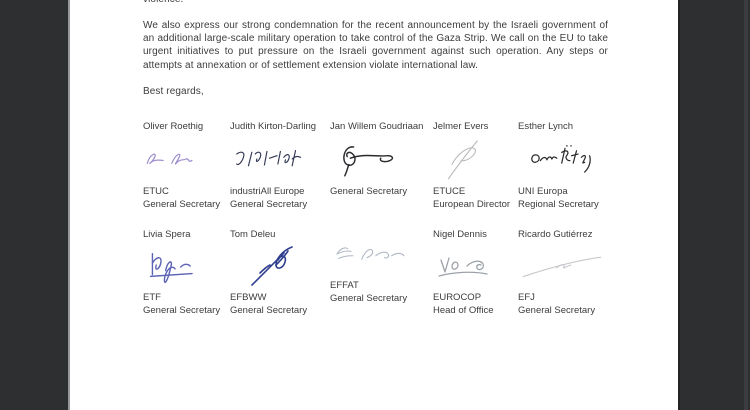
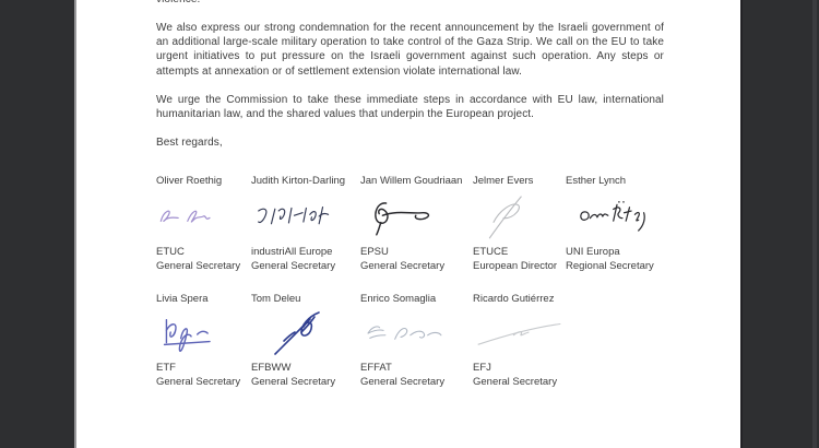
  We also express our strong condemnation for the recent announcement by the Israeli government of an additional large-scale military operation to take control of the Gaza Strip. We call on the EU to take urgent initiatives to put pressure on the Israeli government against such operation. Any steps or attempts at annexation or of settlement extension violate international law.
+ We urge the Commission to take these immediate steps in accordance with EU law, international humanitarian law, and the shared values that underpin the European project.
  Best regards,
  Oliver Roethig
  ETUC
  General Secretary
  Judith Kirton-Darling
  industriAll Europe
  General Secretary
  Jan Willem Goudriaan
+ EPSU
  General Secretary
  Jelmer Evers
  ETUCE
  European Director
  Esther Lynch
  UNI Europa
  Regional Secretary
  Livia Spera
  ETF
  General Secretary
  Tom Deleu
  EFBWW
  General Secretary
+ Enrico Somaglia
  EFFAT
  General Secretary
- Nigel Dennis
- EUROCOP
- Head of Office
  Ricardo Gutiérrez
  EFJ
  General Secretary
